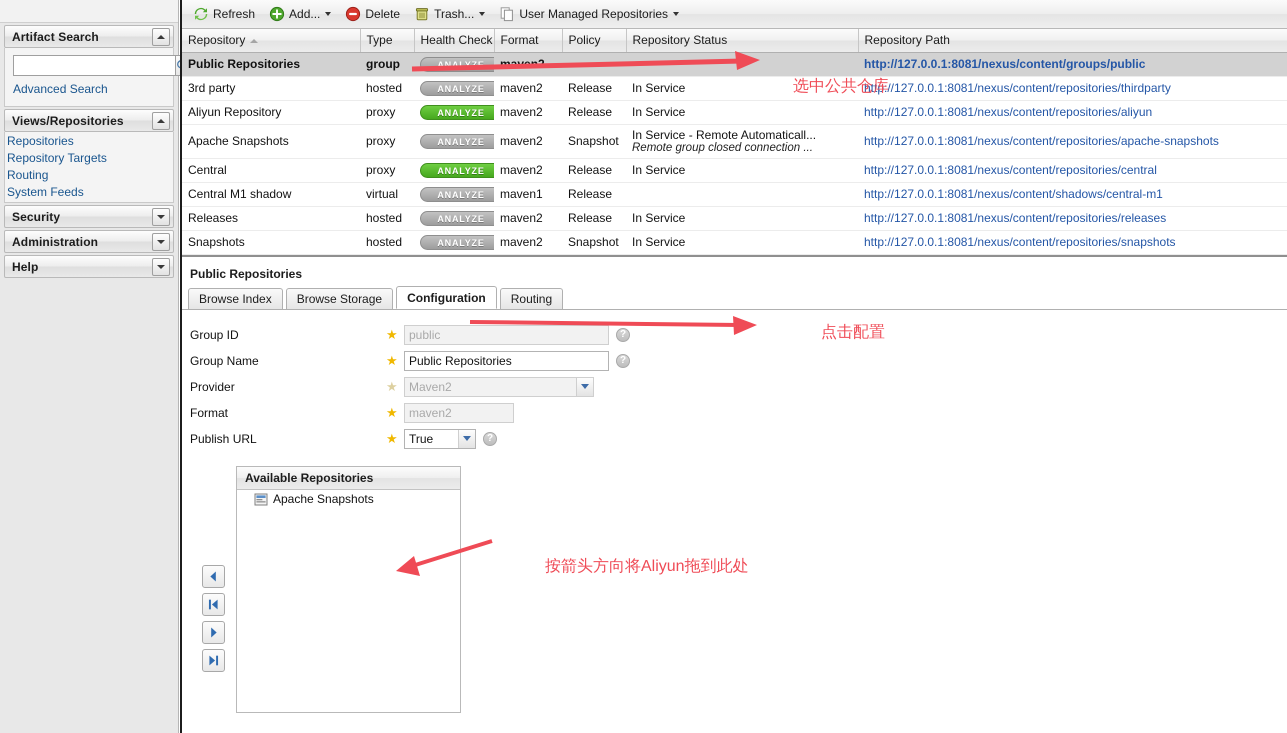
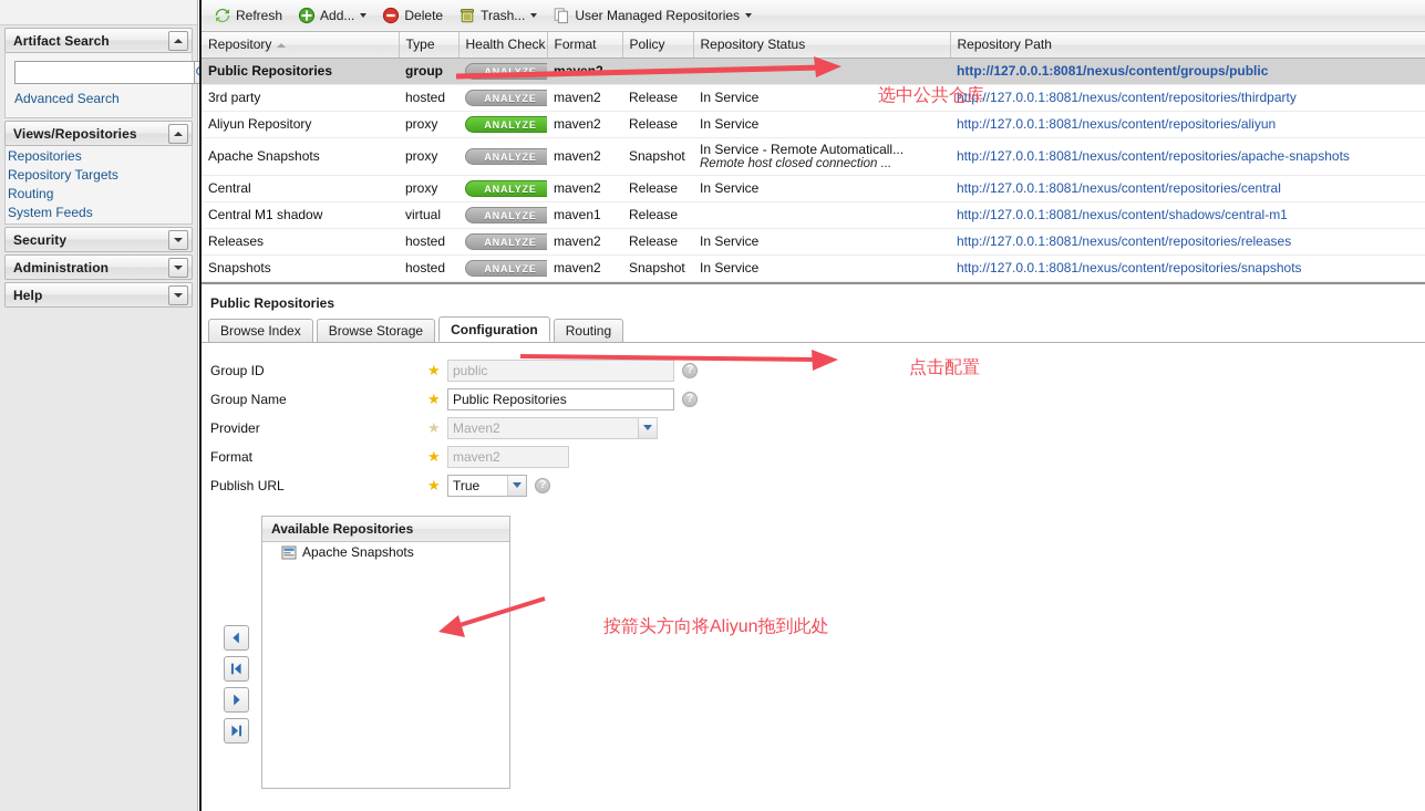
  Artifact Search
  Advanced Search
  Views/Repositories
  Repositories
  Repository Targets
  Routing
  System Feeds
  Security
  Administration
  Help
  Refresh
  Add...
  Delete
  Trash...
  User Managed Repositories
  Repository	Type	Health Check	Format	Policy	Repository Status	Repository Path
  Public Repositories	group	ANALYZE	ma			http://127.0.0.1:8081/nexus/content/groups/public
  3rd party	hosted	ANALYZE	maven2	Release	In Service	http://127.0.0.1:8081/nexus/content/repositories/thirdparty
  Aliyun Repository	proxy	ANALYZE	maven2	Release	In Service	http://127.0.0.1:8081/nexus/content/repositories/aliyun
- Apache Snapshots	proxy	ANALYZE	maven2	Snapshot	In Service - Remote Automaticall... Remote group closed connection ...	http://127.0.0.1:8081/nexus/content/repositories/apache-snapshots
+ Apache Snapshots	proxy	ANALYZE	maven2	Snapshot	In Service - Remote Automaticall... Remote host closed connection ...	http://127.0.0.1:8081/nexus/content/repositories/apache-snapshots
  Central	proxy	ANALYZE	maven2	Release	In Service	http://127.0.0.1:8081/nexus/content/repositories/central
  Central M1 shadow	virtual	ANALYZE	maven1	Release		http://127.0.0.1:8081/nexus/content/shadows/central-m1
  Releases	hosted	ANALYZE	maven2	Release	In Service	http://127.0.0.1:8081/nexus/content/repositories/releases
  Snapshots	hosted	ANALYZE	maven2	Snapshot	In Service	http://127.0.0.1:8081/nexus/content/repositories/snapshots
  Public Repositories
  Browse Index
  Browse Storage
  Configuration
  Routing
  Group ID
  ★
  public
  ?
  Group Name
  ★
  Public Repositories
  ?
  Provider
  ★
  Maven2
  Format
  ★
  maven2
  Publish URL
  ★
  True
  ?
  Available Repositories
  Apache Snapshots
  选中公共仓库
  点击配置
  按箭头方向将Aliyun拖到此处
